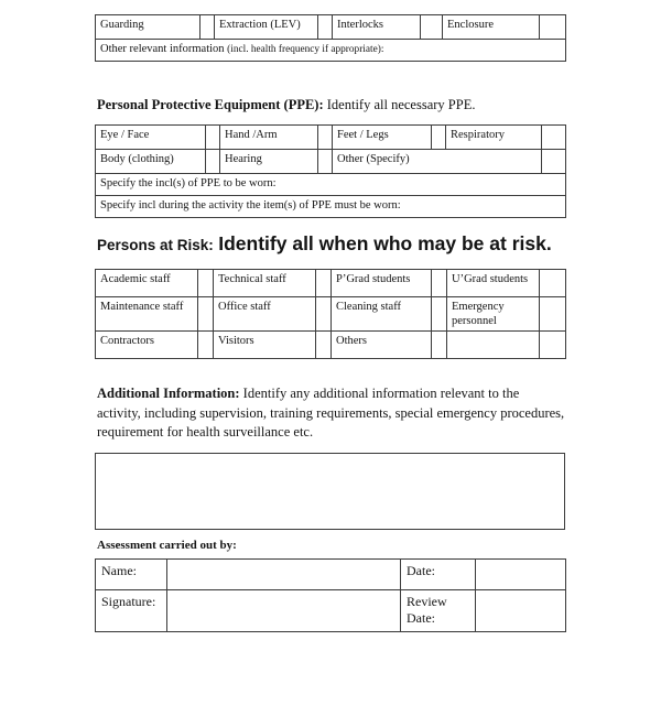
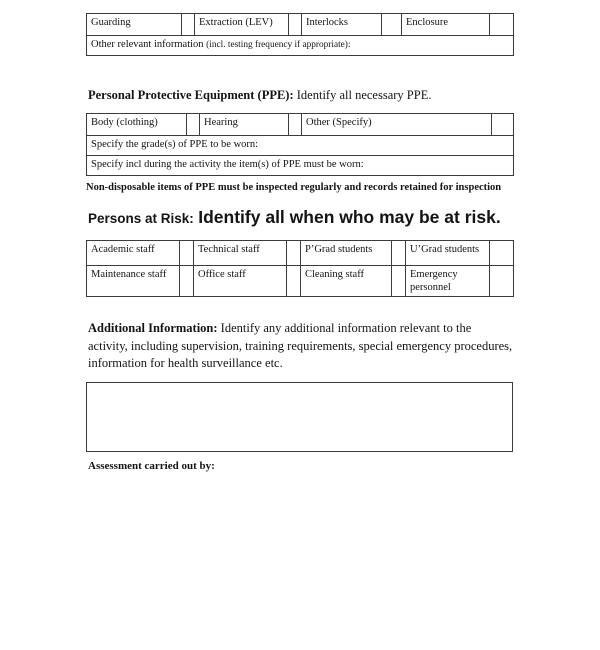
  Guarding		Extraction (LEV)		Interlocks		Enclosure
- Other relevant information (incl. health frequency if appropriate):
+ Other relevant information (incl. testing frequency if appropriate):
  Personal Protective Equipment (PPE): Identify all necessary PPE.
- Eye / Face		Hand /Arm		Feet / Legs		Respiratory
  Body (clothing)		Hearing		Other (Specify)
- Specify the incl(s) of PPE to be worn:
+ Specify the grade(s) of PPE to be worn:
  Specify incl during the activity the item(s) of PPE must be worn:
+ Non-disposable items of PPE must be inspected regularly and records retained for inspection
  Persons at Risk: Identify all when who may be at risk.
  Academic staff		Technical staff		P’Grad students		U’Grad students
  Maintenance staff		Office staff		Cleaning staff		Emergency personnel
- Contractors		Visitors		Others
- Additional Information: Identify any additional information relevant to the activity, including supervision, training requirements, special emergency procedures, requirement for health surveillance etc.
+ Additional Information: Identify any additional information relevant to the activity, including supervision, training requirements, special emergency procedures, information for health surveillance etc.
  Assessment carried out by:
- Name:		Date:
- Signature:		Review Date:
